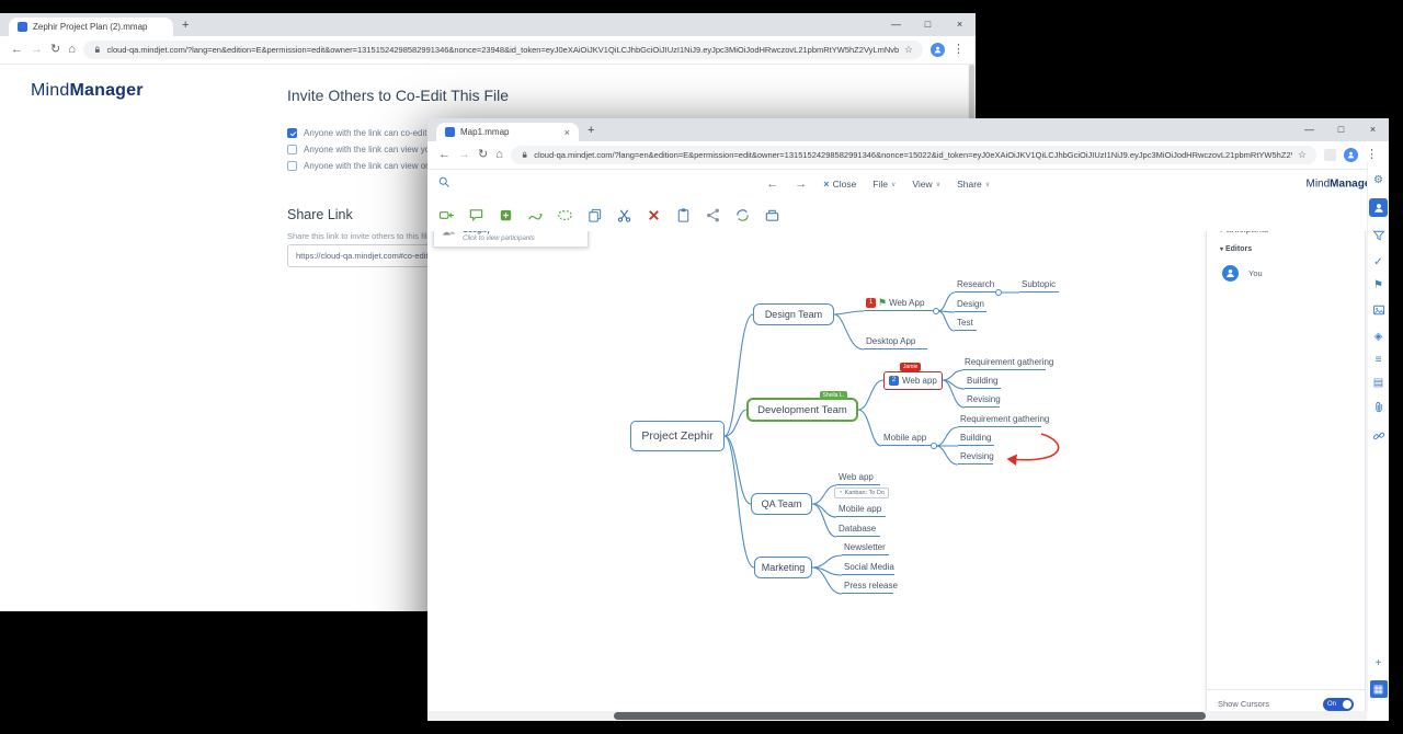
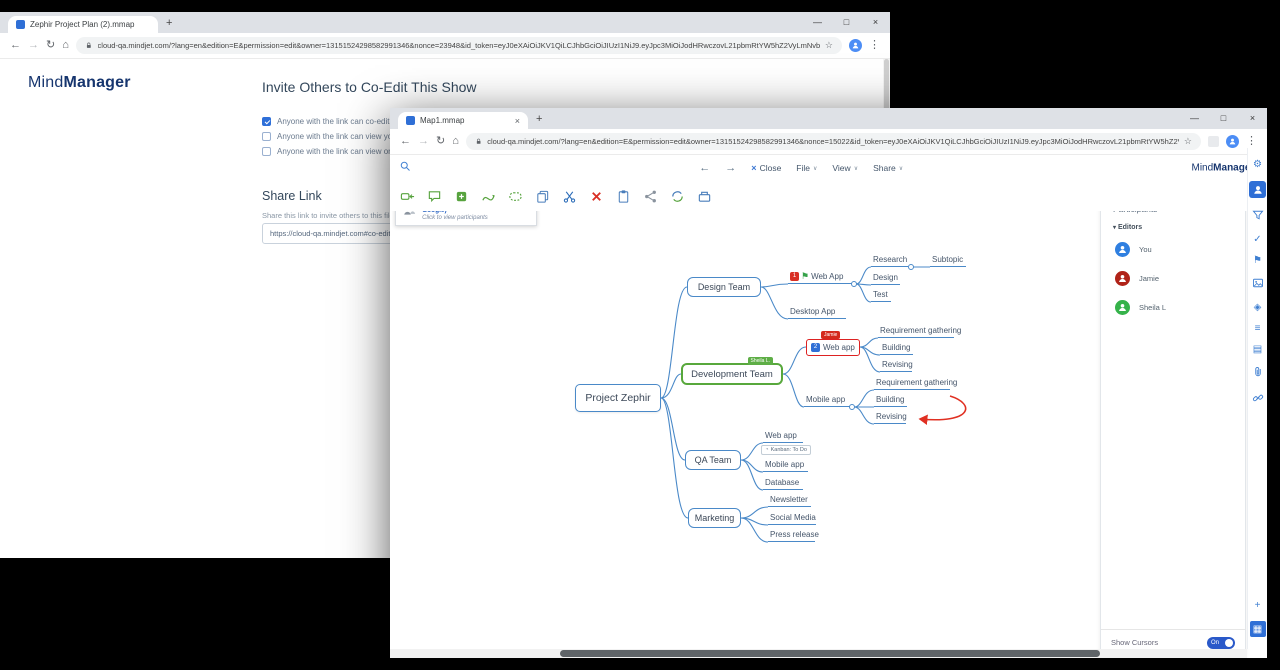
  Zephir Project Plan (2).mmap
  +
  —
  □
  ×
  ←
  →
  ↻
  ⌂
  cloud-qa.mindjet.com/?lang=en&edition=E&permission=edit&owner=13151524298582991346&nonce=23948&id_token=eyJ0eXAiOiJKV1QiLCJhbGciOiJIUzI1NiJ9.eyJpc3MiOiJodHRwczovL21pbmRtYW5hZ2VyLmNvb
  ☆
  ⋮
  MindManager
- Invite Others to Co-Edit This File
+ Invite Others to Co-Edit This Show
  Anyone with the link can co-edit
  Anyone with the link can view y
  Anyone with the link can view o
  Share Link
  Share this link to invite others to this fil
  https://cloud-qa.mindjet.com#co-edi
  Map1.mmap
  ×
  +
  —
  □
  ×
  ←
  →
  ↻
  ⌂
  cloud-qa.mindjet.com/?lang=en&edition=E&permission=edit&owner=13151524298582991346&nonce=15022&id_token=eyJ0eXAiOiJKV1QiLCJhbGciOiJIUzI1NiJ9.eyJpc3MiOiJodHRwczovL21pbmRtYW5hZ2
  ☆
  ⋮
  ←
  →
  ×
  Close
  File
  View
  Share
  MindManag
  Project Zephir
  Design Team
  ⚑
  Web App
  Research
  Subtopic
  Design
  Test
  Desktop App
  Development Team
  Web app
  Requirement gathering
  Building
  Revising
  Mobile app
  Requirement gathering
  Building
  Revising
  QA Team
  Web app
  Mobile app
  Database
  Marketing
  Newsletter
  Social Media
  Press release
  You
+ Jamie
+ Sheila L
  Show Cursors
  ⚙
  ✓
  ⚑
  ◈
  ≡
  ▤
  +
  ▦
